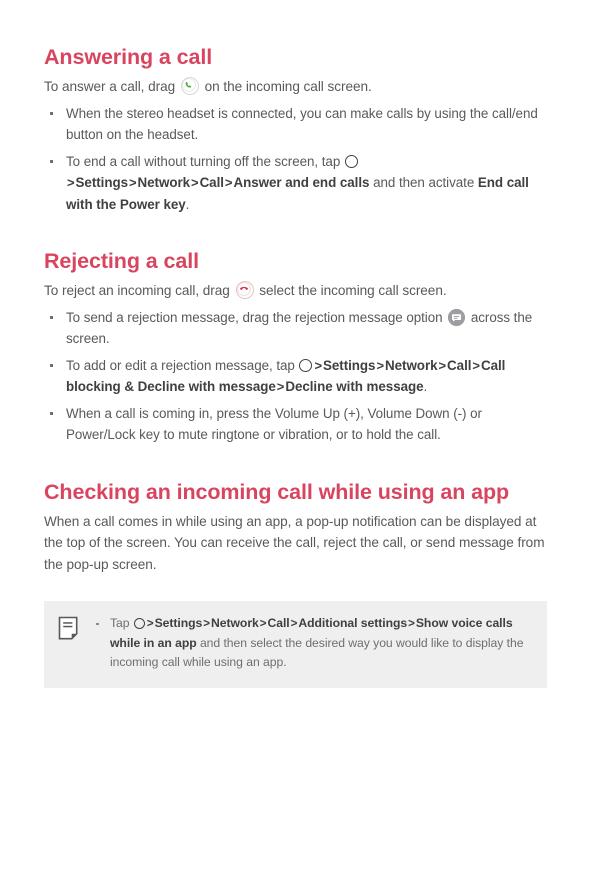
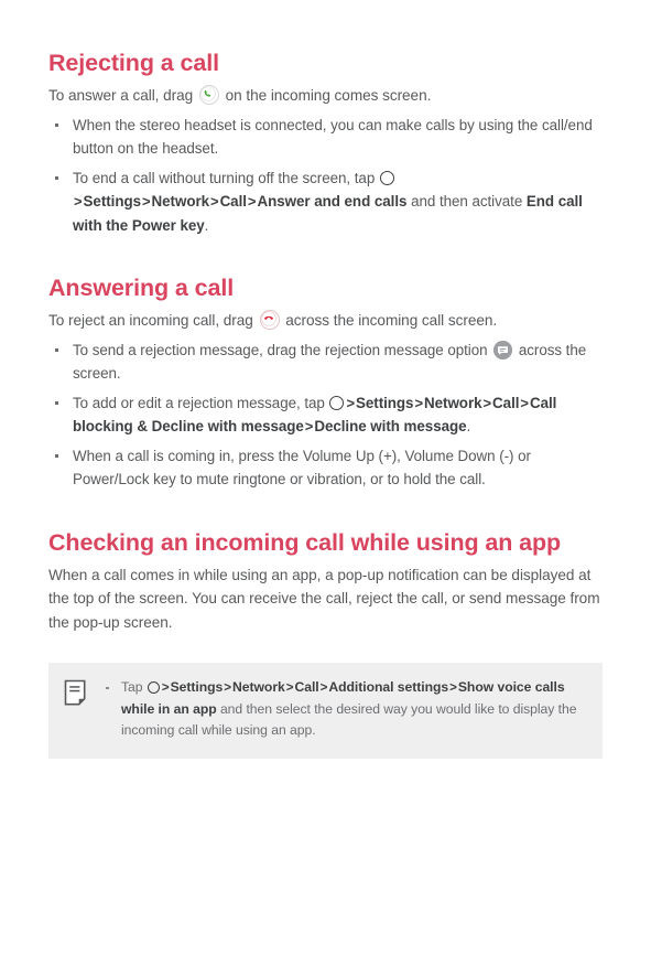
- Answering a call
+ Rejecting a call
- To answer a call, drag on the incoming call screen.
+ To answer a call, drag on the incoming comes screen.
  When the stereo headset is connected, you can make calls by using the call/end button on the headset.
  To end a call without turning off the screen, tap >Settings>Network>Call>Answer and end calls and then activate End call with the Power key.
- Rejecting a call
+ Answering a call
- To reject an incoming call, drag select the incoming call screen.
+ To reject an incoming call, drag across the incoming call screen.
  To send a rejection message, drag the rejection message option across the screen.
  To add or edit a rejection message, tap >Settings>Network>Call>Call blocking & Decline with message>Decline with message.
  When a call is coming in, press the Volume Up (+), Volume Down (-) or Power/Lock key to mute ringtone or vibration, or to hold the call.
  Checking an incoming call while using an app
  When a call comes in while using an app, a pop-up notification can be displayed at the top of the screen. You can receive the call, reject the call, or send message from the pop-up screen.
  Tap >Settings>Network>Call>Additional settings>Show voice calls while in an app and then select the desired way you would like to display the incoming call while using an app.
